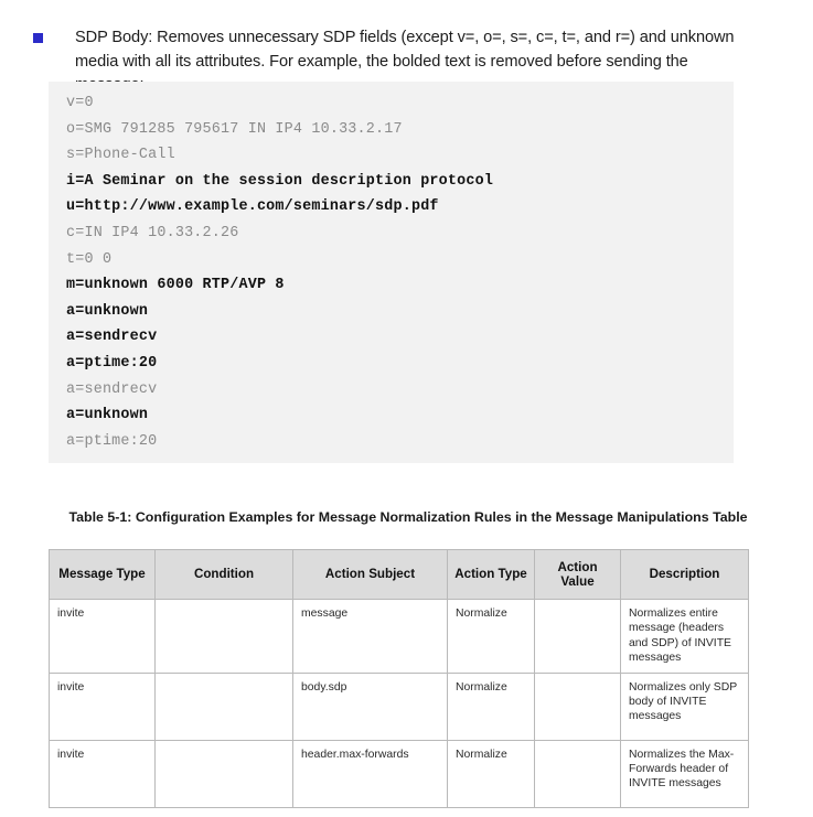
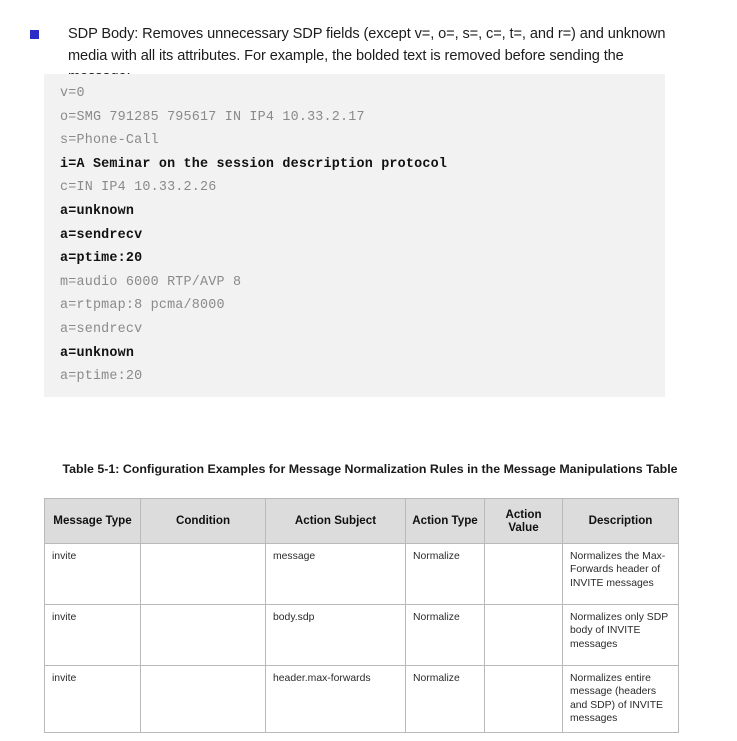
  SDP Body: Removes unnecessary SDP fields (except v=, o=, s=, c=, t=, and r=) and unknown media with all its attributes. For example, the bolded text is removed before sending the
  v=0
  o=SMG 791285 795617 IN IP4 10.33.2.17
  s=Phone-Call
  i=A Seminar on the session description protocol
- u=http://www.example.com/seminars/sdp.pdf
  c=IN IP4 10.33.2.26
- t=0 0
- m=unknown 6000 RTP/AVP 8
  a=unknown
  a=sendrecv
  a=ptime:20
+ m=audio 6000 RTP/AVP 8
+ a=rtpmap:8 pcma/8000
  a=sendrecv
  a=unknown
  a=ptime:20
  Table 5-1: Configuration Examples for Message Normalization Rules in the Message Manipulations Table
  Message Type	Condition	Action Subject	Action Type	Action Value	Description
- invite		message	Normalize		Normalizes entire message (headers and SDP) of INVITE messages
+ invite		message	Normalize		Normalizes the Max-Forwards header of INVITE messages
  invite		body.sdp	Normalize		Normalizes only SDP body of INVITE messages
- invite		header.max-forwards	Normalize		Normalizes the Max-Forwards header of INVITE messages
+ invite		header.max-forwards	Normalize		Normalizes entire message (headers and SDP) of INVITE messages
